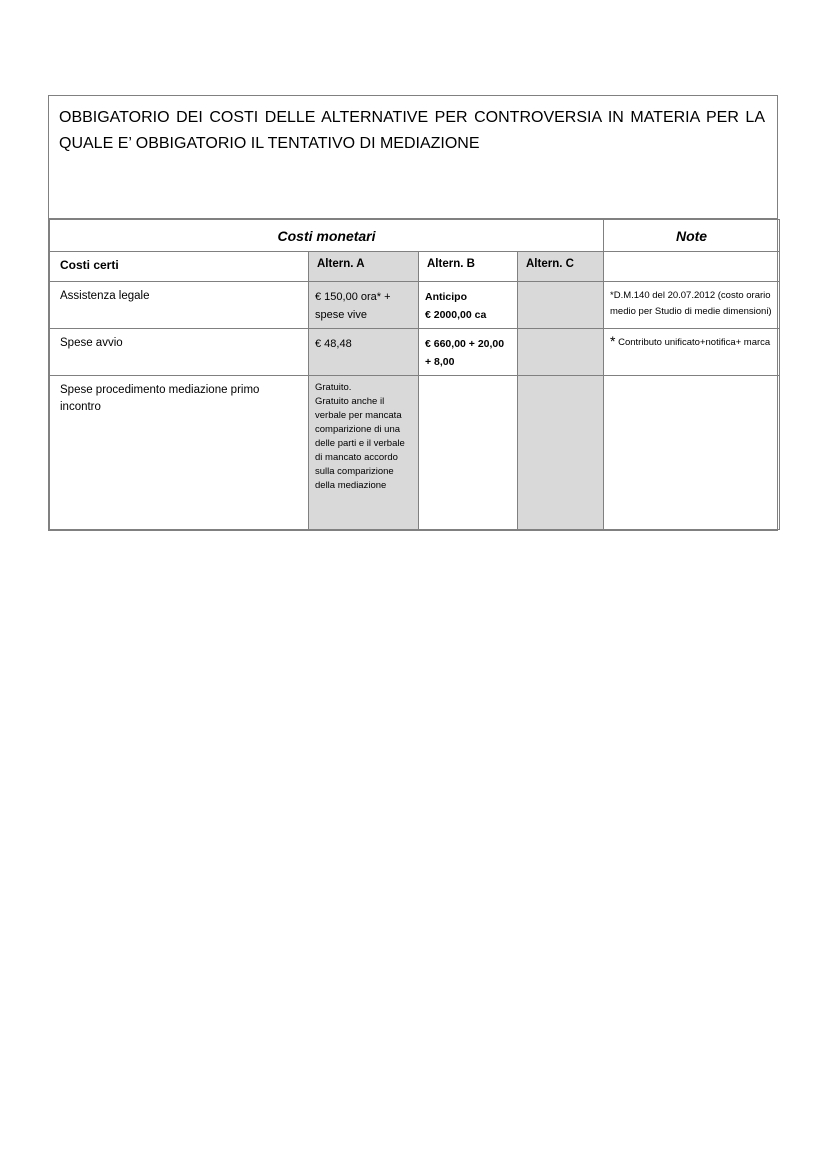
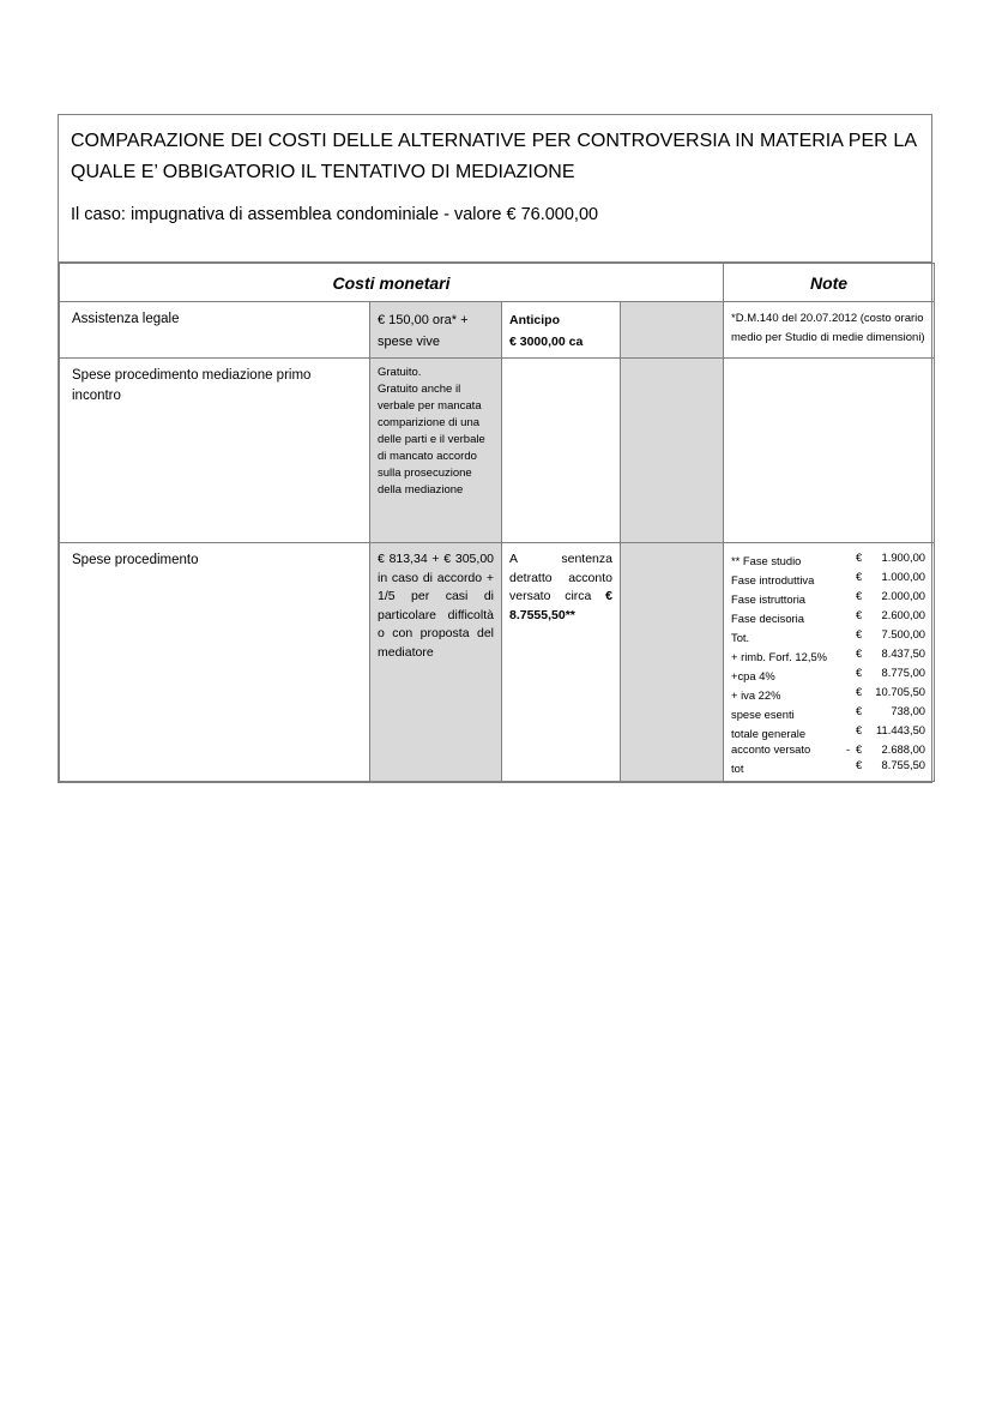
- OBBIGATORIO DEI COSTI DELLE ALTERNATIVE PER CONTROVERSIA IN MATERIA PER LA QUALE E’ OBBIGATORIO IL TENTATIVO DI MEDIAZIONE
+ COMPARAZIONE DEI COSTI DELLE ALTERNATIVE PER CONTROVERSIA IN MATERIA PER LA QUALE E’ OBBIGATORIO IL TENTATIVO DI MEDIAZIONE
+ Il caso: impugnativa di assemblea condominiale - valore € 76.000,00
  Costi monetari	Note
- Costi certi	Altern. A	Altern. B	Altern. C
- Assistenza legale	€ 150,00 ora* + spese vive	Anticipo € 2000,00 ca		*D.M.140 del 20.07.2012 (costo orario medio per Studio di medie dimensioni)
+ Assistenza legale	€ 150,00 ora* + spese vive	Anticipo € 3000,00 ca		*D.M.140 del 20.07.2012 (costo orario medio per Studio di medie dimensioni)
- Spese avvio	€ 48,48	€ 660,00 + 20,00 + 8,00		* Contributo unificato+notifica+ marca
- Spese procedimento mediazione primo incontro	Gratuito. Gratuito anche il verbale per mancata comparizione di una delle parti e il verbale di mancato accordo sulla comparizione della mediazione
+ Spese procedimento mediazione primo incontro	Gratuito. Gratuito anche il verbale per mancata comparizione di una delle parti e il verbale di mancato accordo sulla prosecuzione della mediazione
+ Spese procedimento	€ 813,34 + € 305,00 in caso di accordo + 1/5 per casi di particolare difficoltà o con proposta del mediatore	A sentenza detratto acconto versato circa € 8.7555,50**		** Fase studio € 1.900,00 Fase introduttiva € 1.000,00 Fase istruttoria € 2.000,00 Fase decisoria € 2.600,00 Tot. € 7.500,00 + rimb. Forf. 12,5% € 8.437,50 +cpa 4% € 8.775,00 + iva 22% € 10.705,50 spese esenti € 738,00 totale generale € 11.443,50 acconto versato - € 2.688,00 tot € 8.755,50
